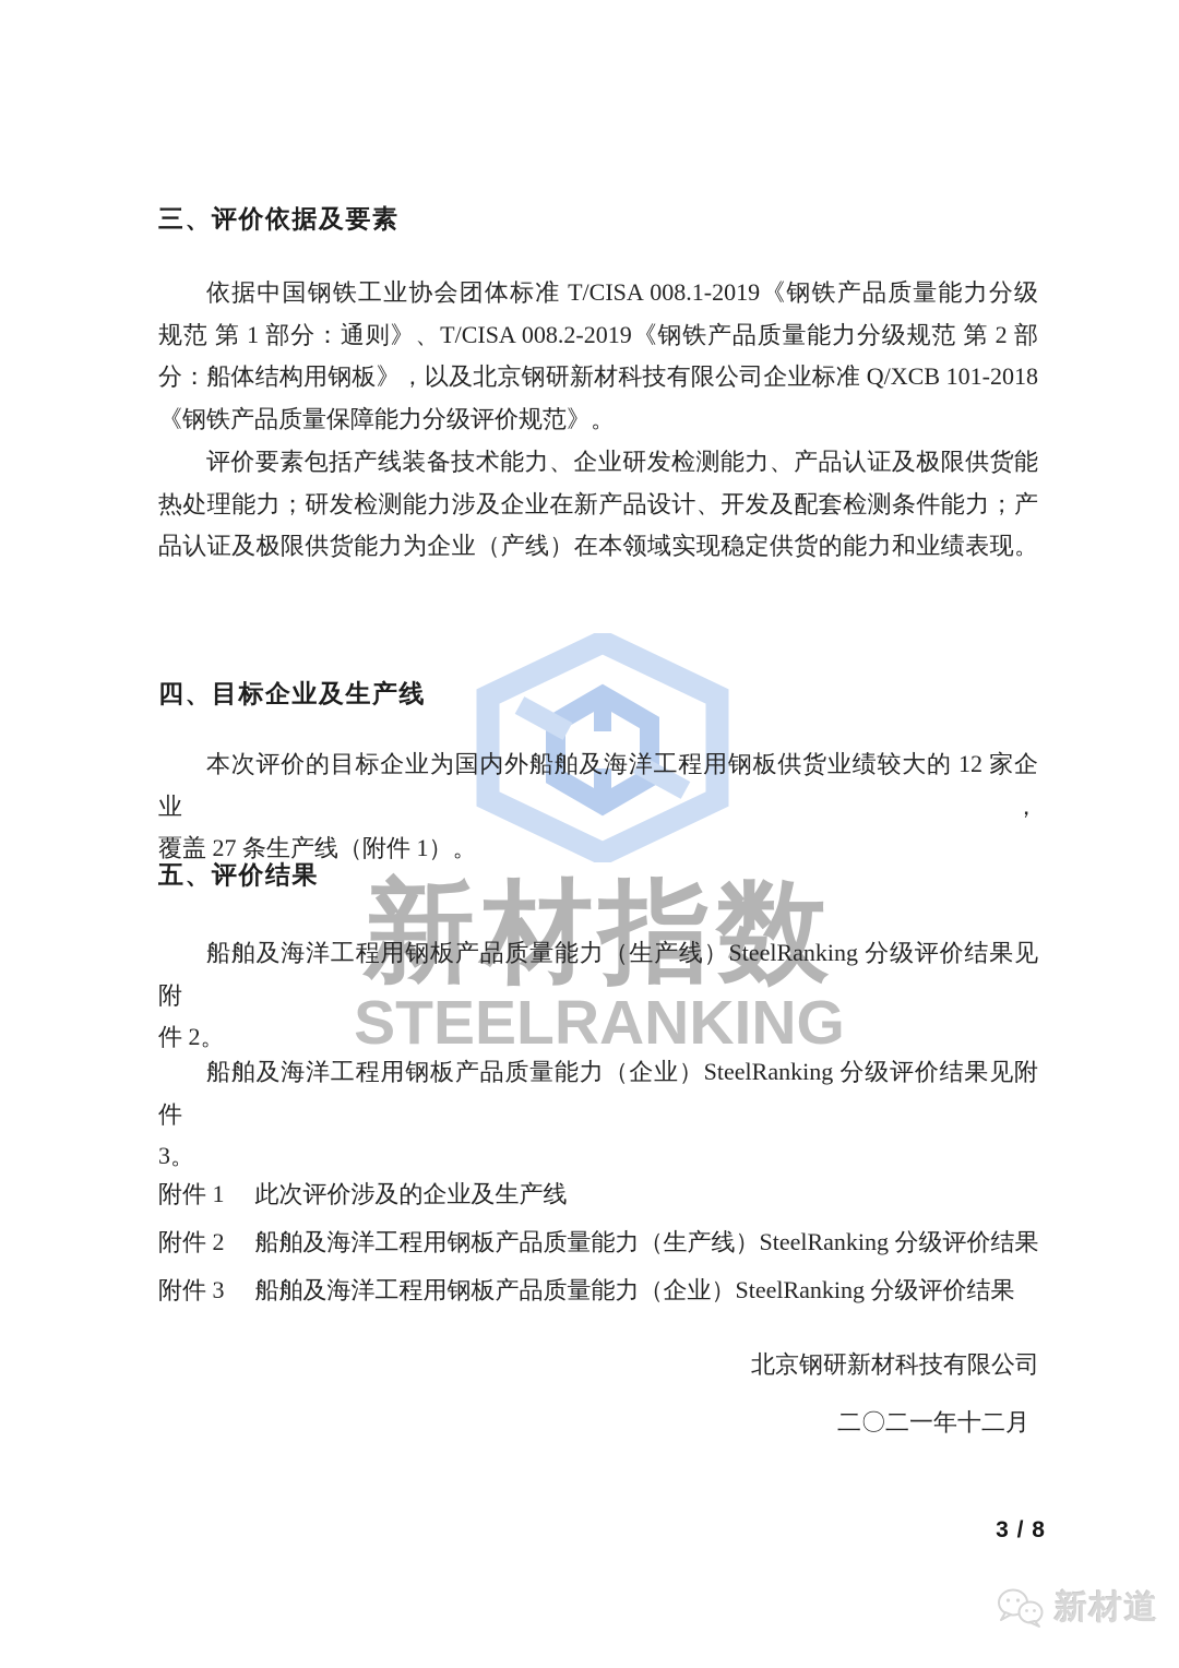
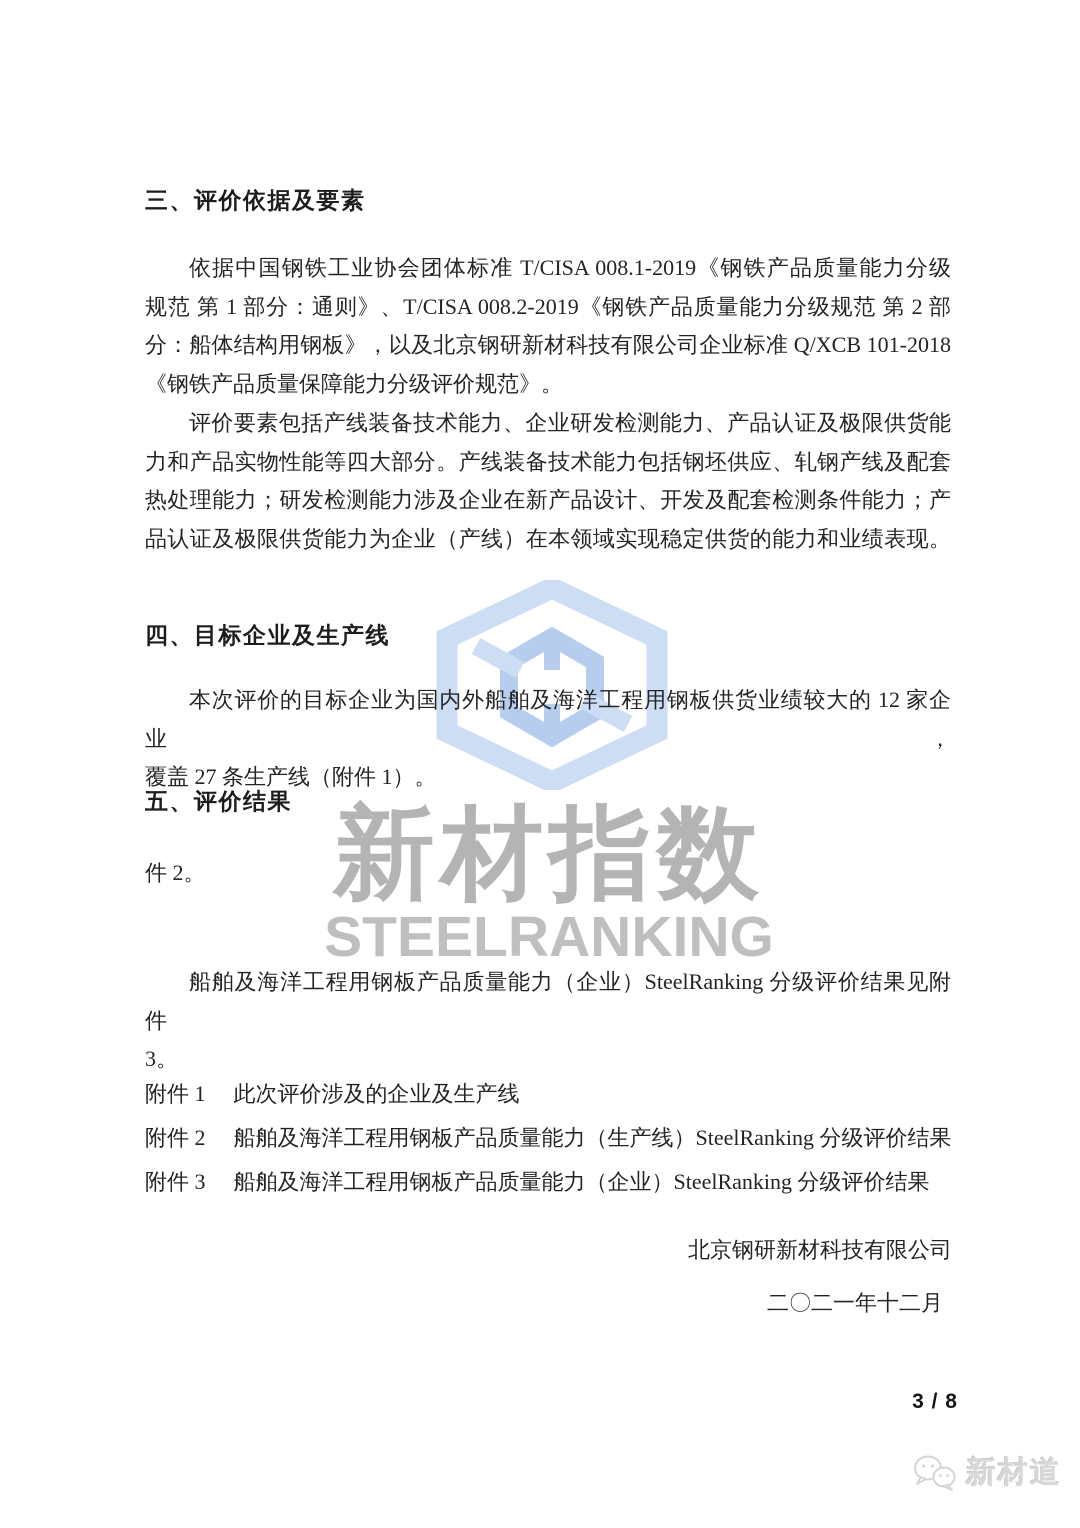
  新材指数
  STEELRANKING
  三、评价依据及要素
  依据中国钢铁工业协会团体标准 T/CISA 008.1-2019《钢铁产品质量能力分级
  规范 第 1 部分：通则》、T/CISA 008.2-2019《钢铁产品质量能力分级规范 第 2 部
  分：船体结构用钢板》，以及北京钢研新材科技有限公司企业标准 Q/XCB 101-2018
  《钢铁产品质量保障能力分级评价规范》。
  评价要素包括产线装备技术能力、企业研发检测能力、产品认证及极限供货能
+ 力和产品实物性能等四大部分。产线装备技术能力包括钢坯供应、轧钢产线及配套
  热处理能力；研发检测能力涉及企业在新产品设计、开发及配套检测条件能力；产
  品认证及极限供货能力为企业（产线）在本领域实现稳定供货的能力和业绩表现。
  四、目标企业及生产线
  本次评价的目标企业为国内外船舶及海洋工程用钢板供货业绩较大的 12 家企业，
  覆盖 27 条生产线（附件 1）。
  五、评价结果
- 船舶及海洋工程用钢板产品质量能力（生产线）SteelRanking 分级评价结果见附
  件 2。
  船舶及海洋工程用钢板产品质量能力（企业）SteelRanking 分级评价结果见附件
  3。
  附件 1
  此次评价涉及的企业及生产线
  附件 2
  船舶及海洋工程用钢板产品质量能力（生产线）SteelRanking 分级评价结果
  附件 3
  船舶及海洋工程用钢板产品质量能力（企业）SteelRanking 分级评价结果
  北京钢研新材科技有限公司
  二〇二一年十二月
  3 / 8
  新材道
